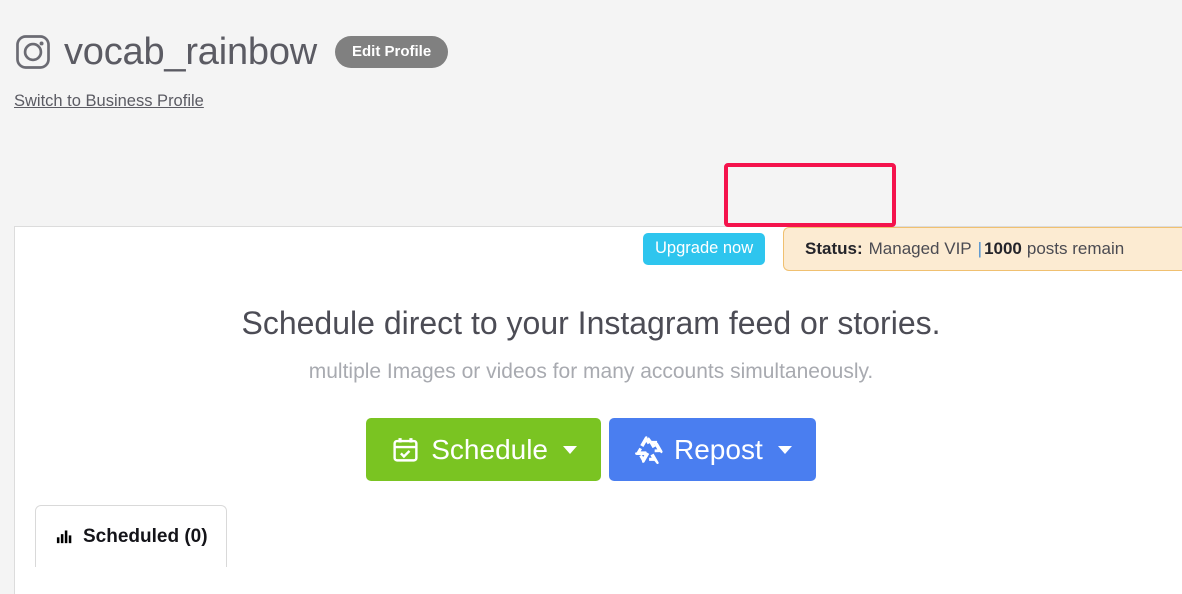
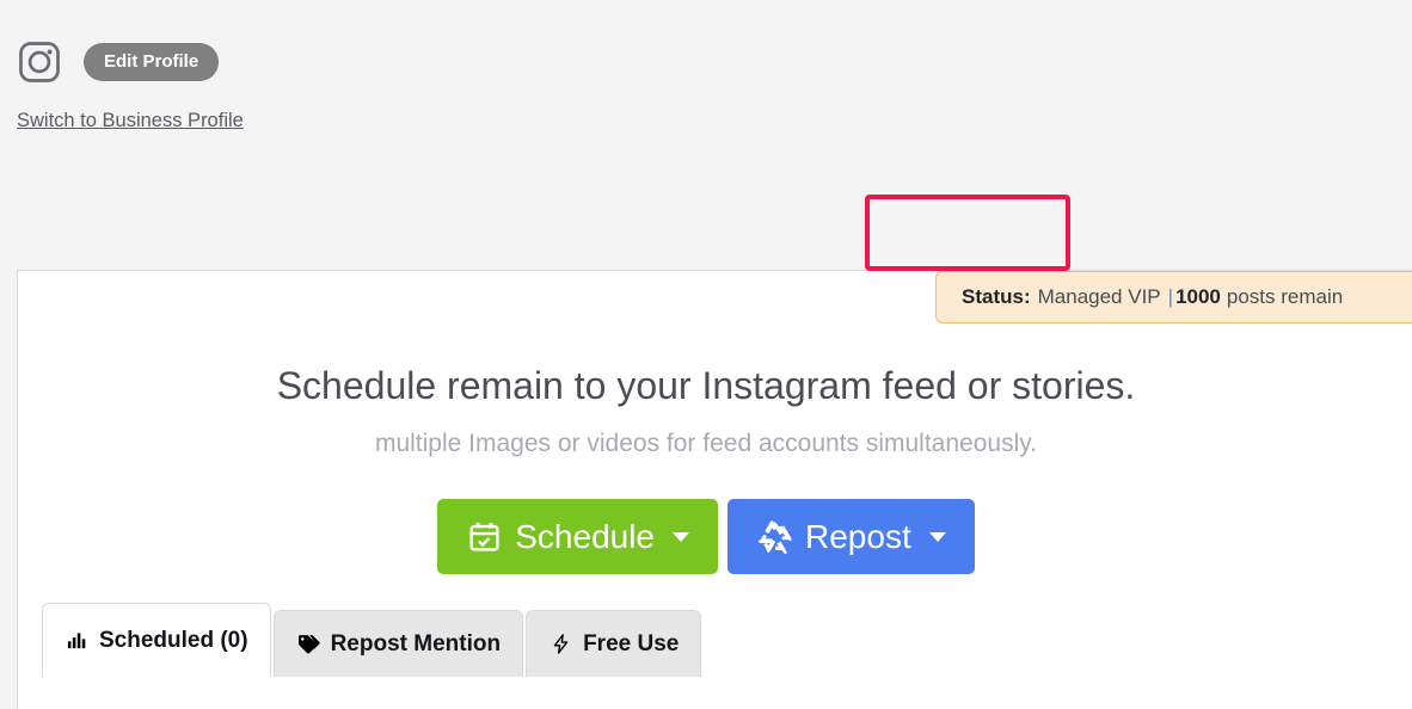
- vocab_rainbow
  Edit Profile
  Switch to Business Profile
  Status:
  Managed VIP
  |
  1000
  posts remain
- Upgrade now
- Schedule direct to your Instagram feed or stories.
+ Schedule remain to your Instagram feed or stories.
- multiple Images or videos for many accounts simultaneously.
+ multiple Images or videos for feed accounts simultaneously.
  Schedule
  Repost
  Scheduled (0)
+ Repost Mention
+ Free Use
